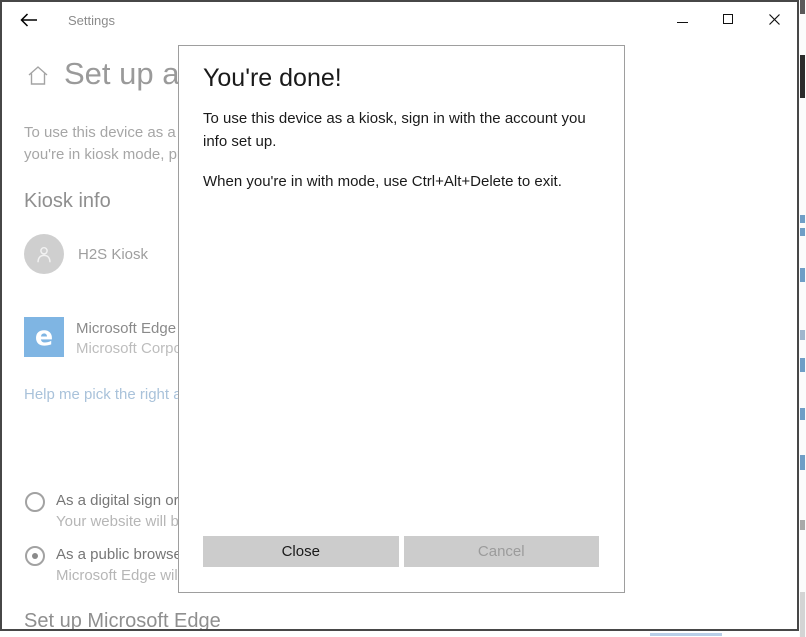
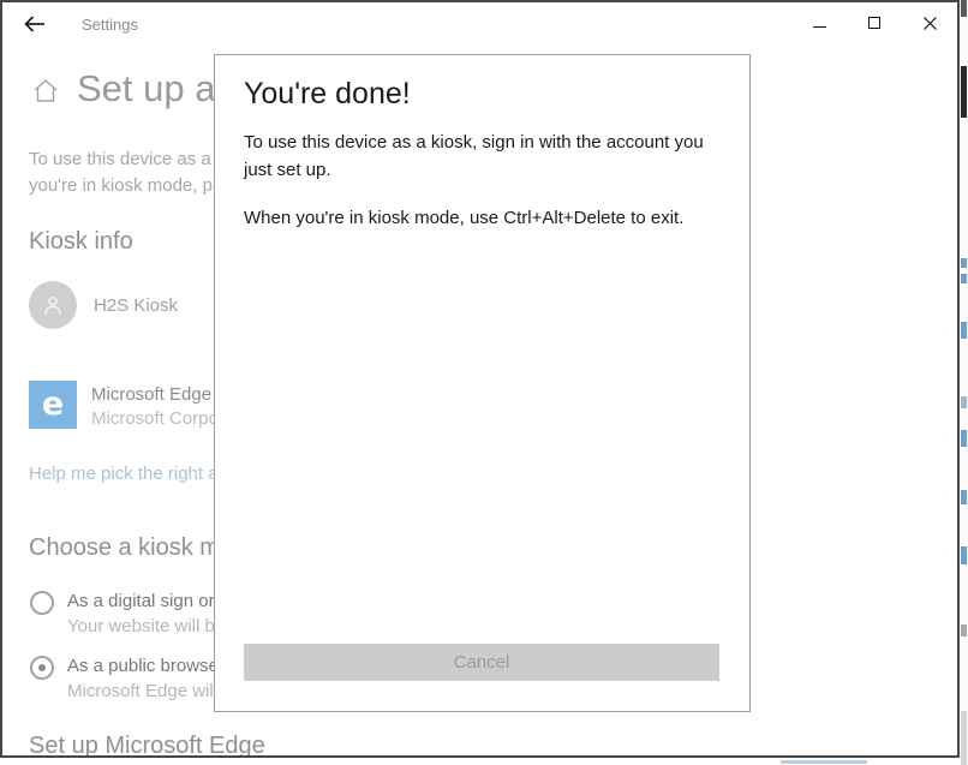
  Set up a
  To use this device as a
  you're in kiosk mode, p
  Kiosk info
  H2S Kiosk
  e
  Microsoft Edge
  Microsoft Corp
  Help me pick the right
+ Choose a kiosk m
  As a digital sign or
  Your website will b
  As a public brows
  Microsoft Edge wil
  Set up Microsoft Edge
  Settings
  You're done!
- To use this device as a kiosk, sign in with the account you info set up.
+ To use this device as a kiosk, sign in with the account you just set up.
- When you're in with mode, use Ctrl+Alt+Delete to exit.
+ When you're in kiosk mode, use Ctrl+Alt+Delete to exit.
- Close
  Cancel
